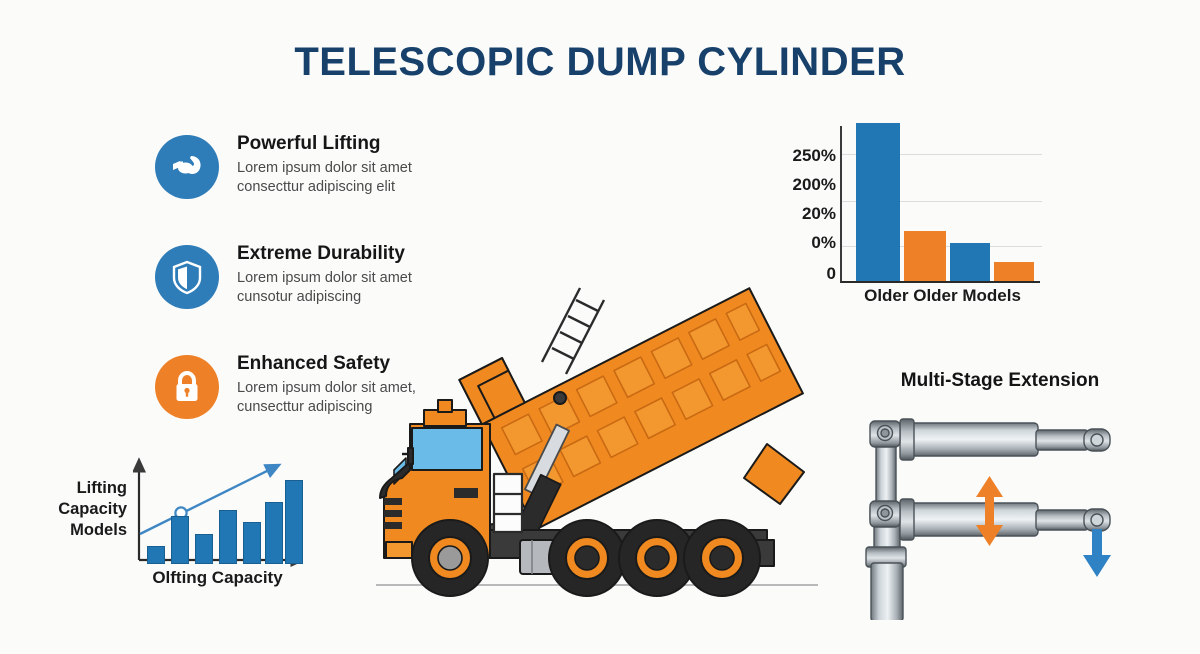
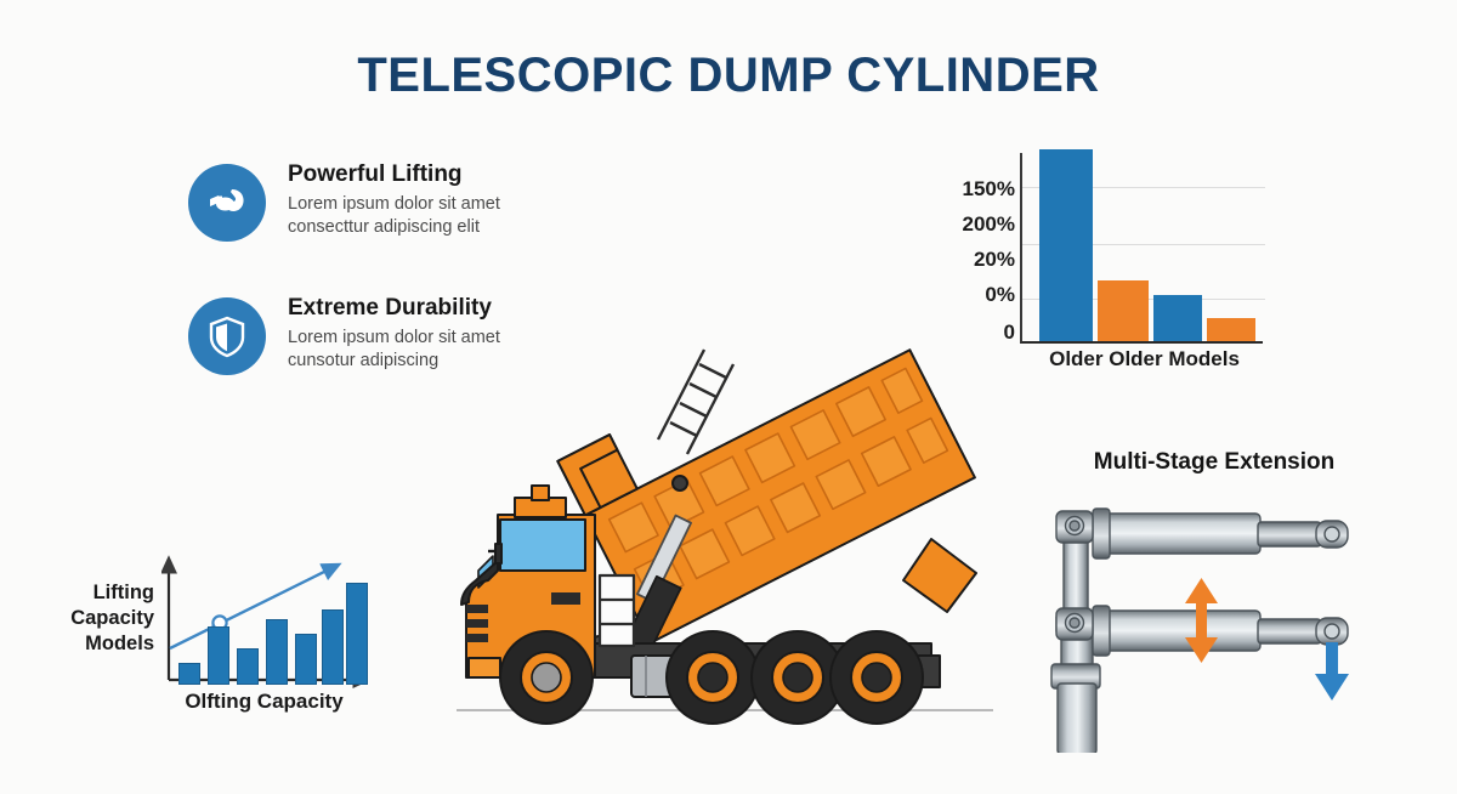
  TELESCOPIC DUMP CYLINDER
  Powerful Lifting
  Lorem ipsum dolor sit amet consecttur adipiscing elit
  Extreme Durability
  Lorem ipsum dolor sit amet cunsotur adipiscing
- Enhanced Safety
- Lorem ipsum dolor sit amet, cunsecttur adipiscing
- 250%
+ 150%
  200%
  20%
  0%
  0
  Older Older Models
  Lifting
  Capacity
  Models
  Olfting Capacity
  Multi-Stage Extension
